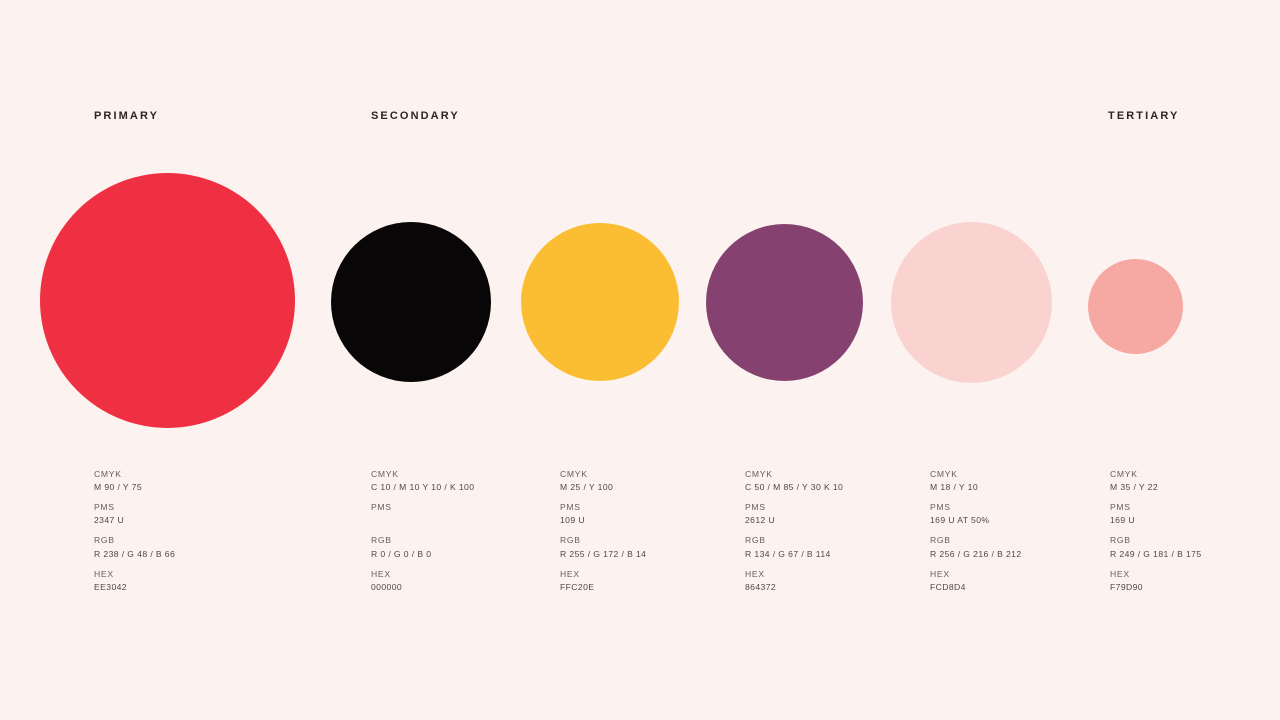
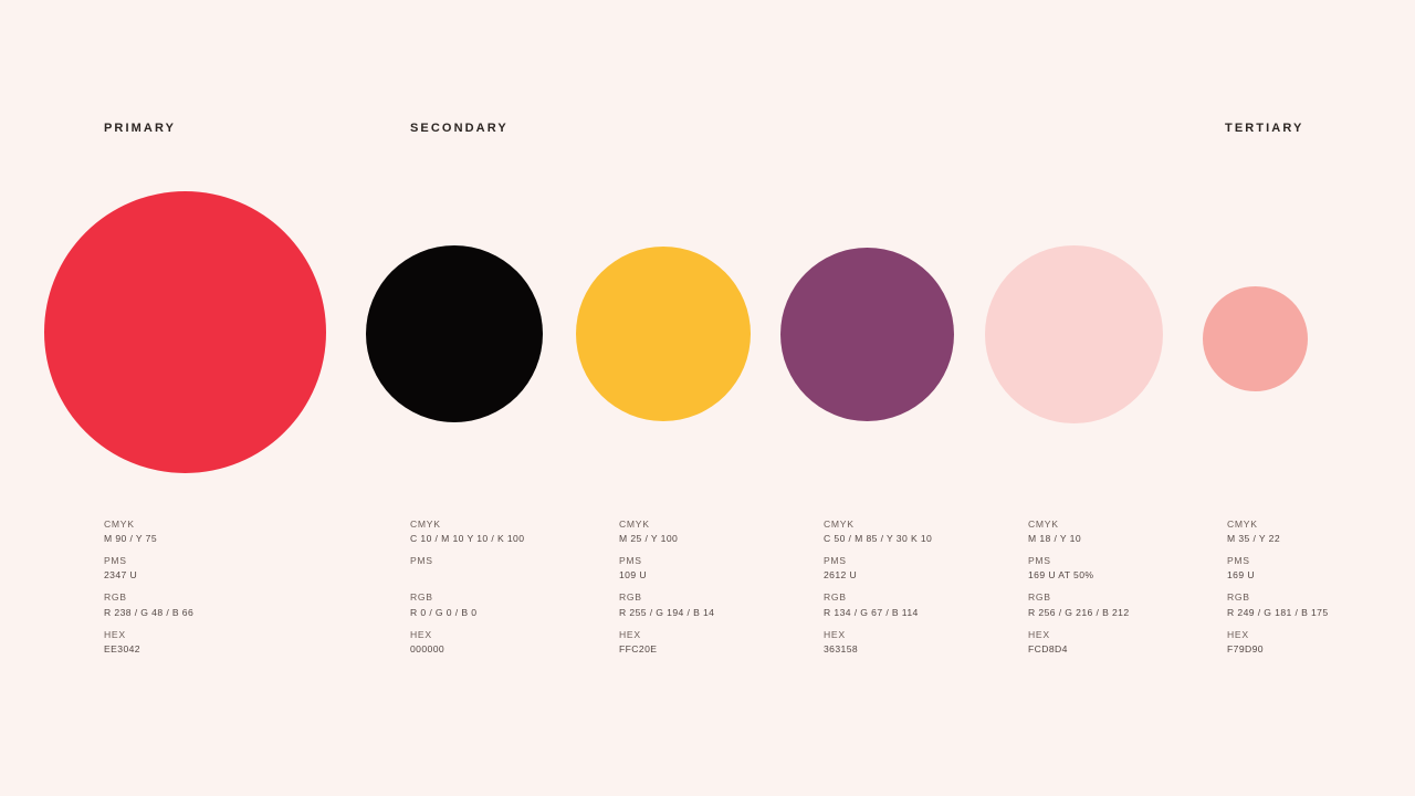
  PRIMARY
  SECONDARY
  TERTIARY
  CMYK
  M 90 / Y 75
  PMS
  2347 U
  RGB
  R 238 / G 48 / B 66
  HEX
  EE3042
  CMYK
  C 10 / M 10 Y 10 / K 100
  PMS
  RGB
  R 0 / G 0 / B 0
  HEX
  000000
  CMYK
  M 25 / Y 100
  PMS
  109 U
  RGB
- R 255 / G 172 / B 14
+ R 255 / G 194 / B 14
  HEX
  FFC20E
  CMYK
  C 50 / M 85 / Y 30 K 10
  PMS
  2612 U
  RGB
  R 134 / G 67 / B 114
  HEX
- 864372
+ 363158
  CMYK
  M 18 / Y 10
  PMS
  169 U AT 50%
  RGB
  R 256 / G 216 / B 212
  HEX
  FCD8D4
  CMYK
  M 35 / Y 22
  PMS
  169 U
  RGB
  R 249 / G 181 / B 175
  HEX
  F79D90
